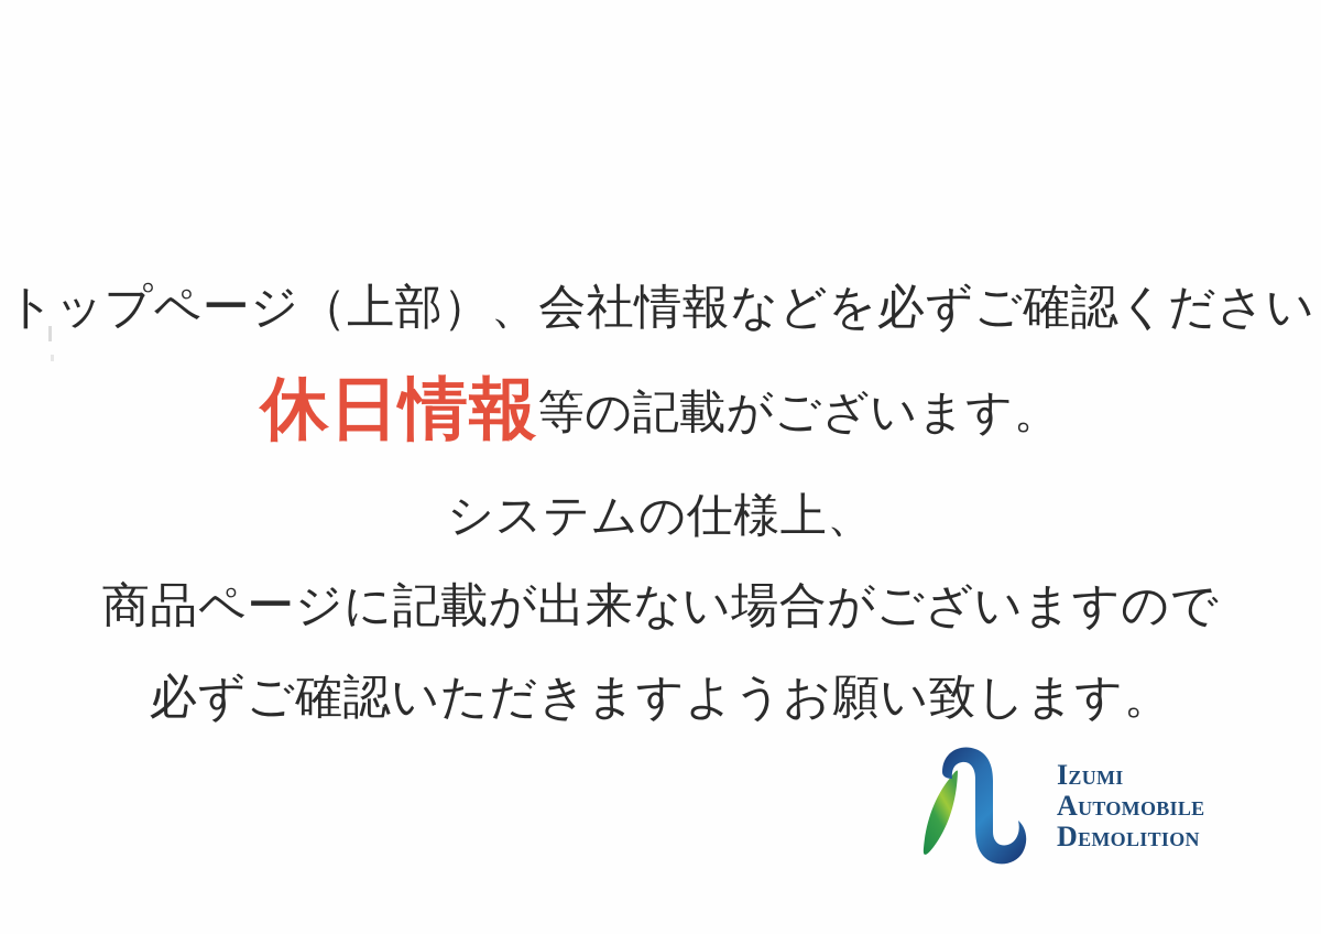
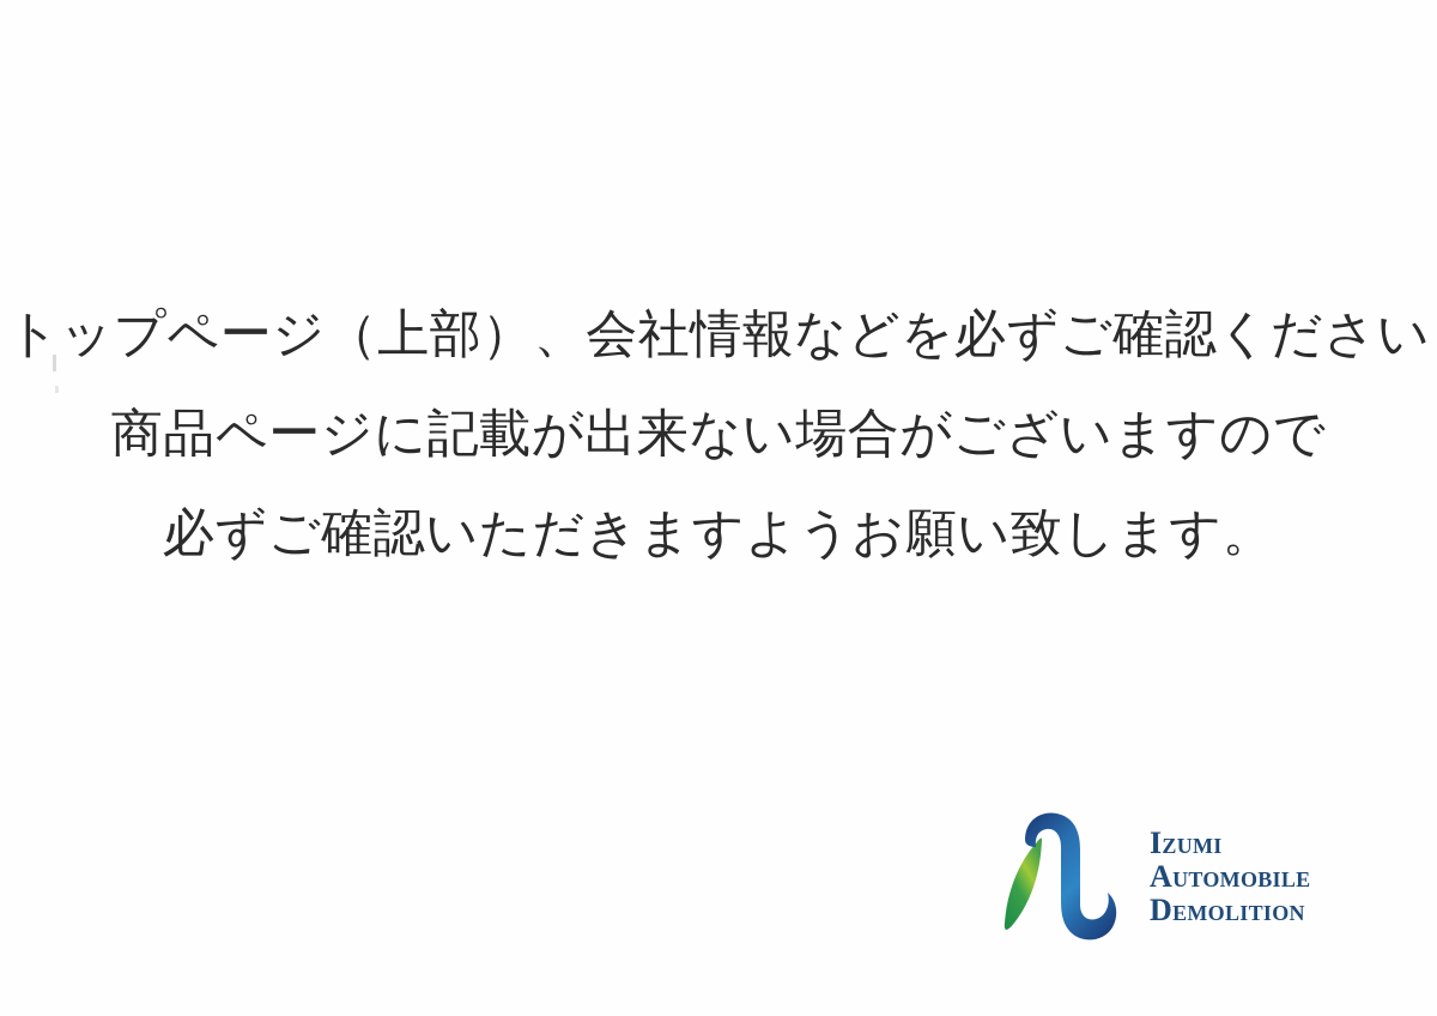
  トップページ（上部）、会社情報などを必ずご確認ください
- 休日情報等の記載がございます。
- システムの仕様上、
  商品ページに記載が出来ない場合がございますので
  必ずご確認いただきますようお願い致します。
  Izumi
  Automobile
  Demolition
